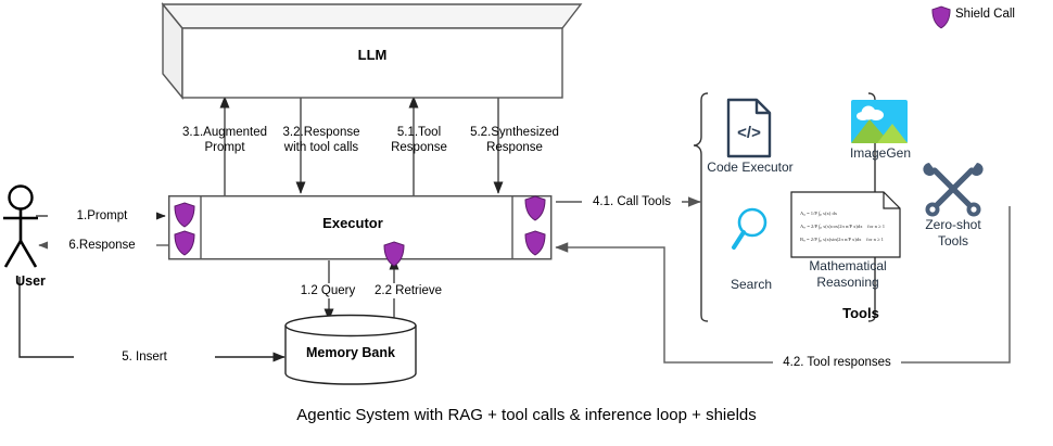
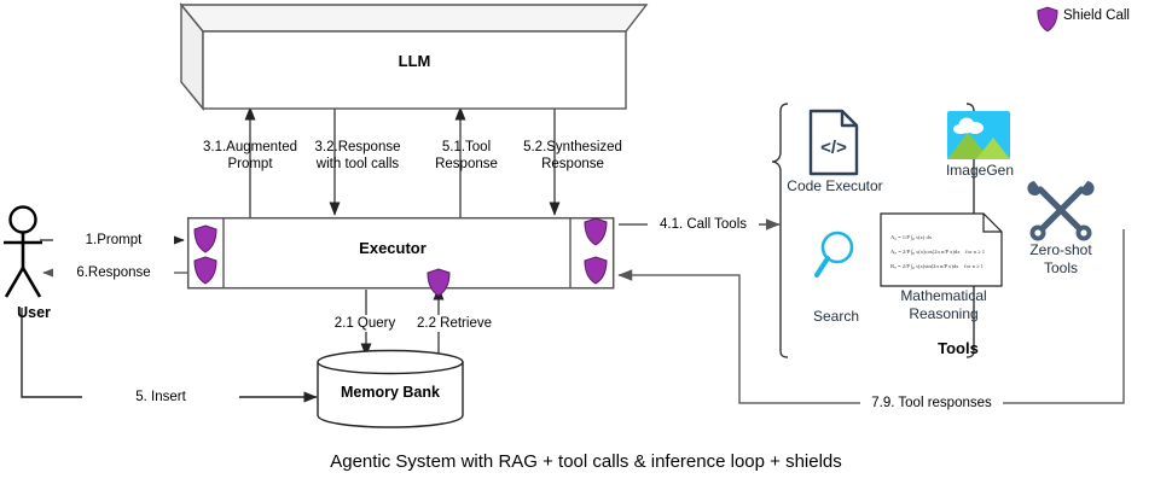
  LLM
  Executor
  Memory Bank
  User
  1.Prompt
  6.Response
  5. Insert
  3.1.Augmented
  Prompt
  3.2.Response
  with tool calls
  5.1.Tool
  Response
  5.2.Synthesized
  Response
- 1.2 Query
+ 2.1 Query
  2.2 Retrieve
  4.1. Call Tools
- 4.2. Tool responses
+ 7.9. Tool responses
  </>
  Code Executor
  ImageGen
  Search
  Mathematical
  Reasoning
  Zero-shot
  Tools
  Tools
  Shield Call
  Agentic System with RAG + tool calls & inference loop + shields
